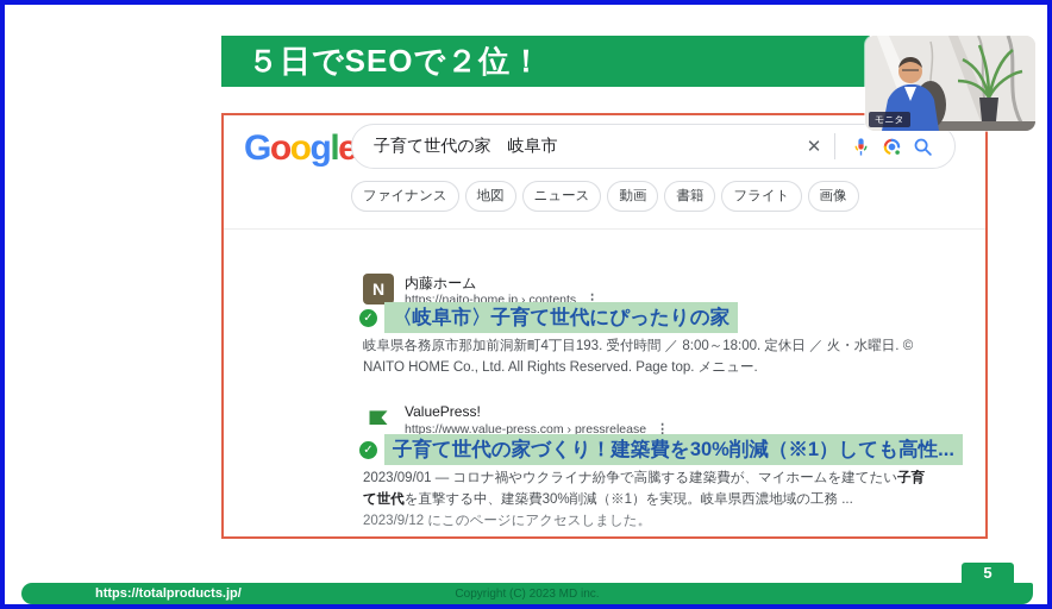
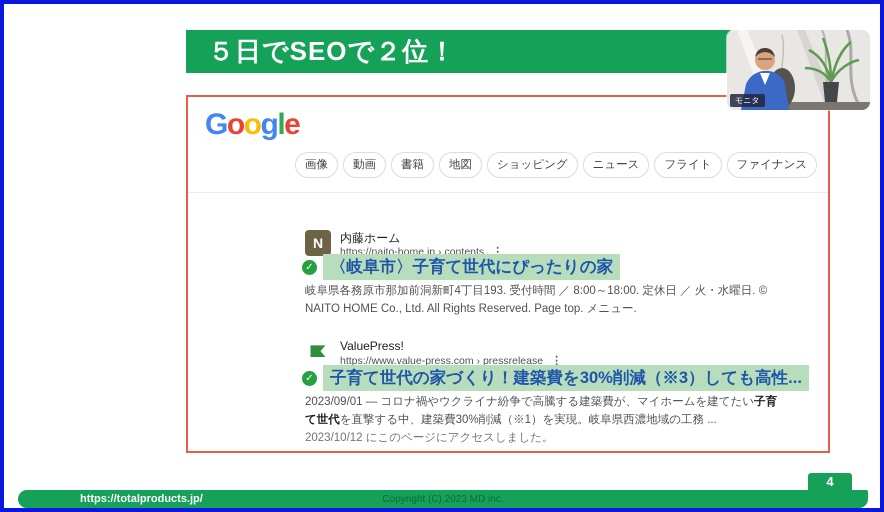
  ５日でSEOで２位！
  モニタ
  Google
- 子育て世代の家 岐阜市
- ✕
- ファイナンス
+ 画像
- 地図
+ 動画
- ニュース
+ 書籍
- 動画
+ 地図
+ ショッピング
- 書籍
+ ニュース
  フライト
- 画像
+ ファイナンス
  N
  内藤ホーム
  https://naito-home.jp › contents
  ⋮
  ✓
  〈岐阜市〉子育て世代にぴったりの家
  岐阜県各務原市那加前洞新町4丁目193. 受付時間 ／ 8:00～18:00. 定休日 ／ 火・水曜日. © NAITO HOME Co., Ltd. All Rights Reserved. Page top. メニュー.
  ValuePress!
  https://www.value-press.com › pressrelease
  ⋮
  ✓
- 子育て世代の家づくり！建築費を30%削減（※1）しても高性...
+ 子育て世代の家づくり！建築費を30%削減（※3）しても高性...
  2023/09/01 — コロナ禍やウクライナ紛争で高騰する建築費が、マイホームを建てたい子育て世代を直撃する中、建築費30%削減（※1）を実現。岐阜県西濃地域の工務 ...
- 2023/9/12 にこのページにアクセスしました。
+ 2023/10/12 にこのページにアクセスしました。
- 5
+ 4
  Copyright (C) 2023 MD inc.
  https://totalproducts.jp/
